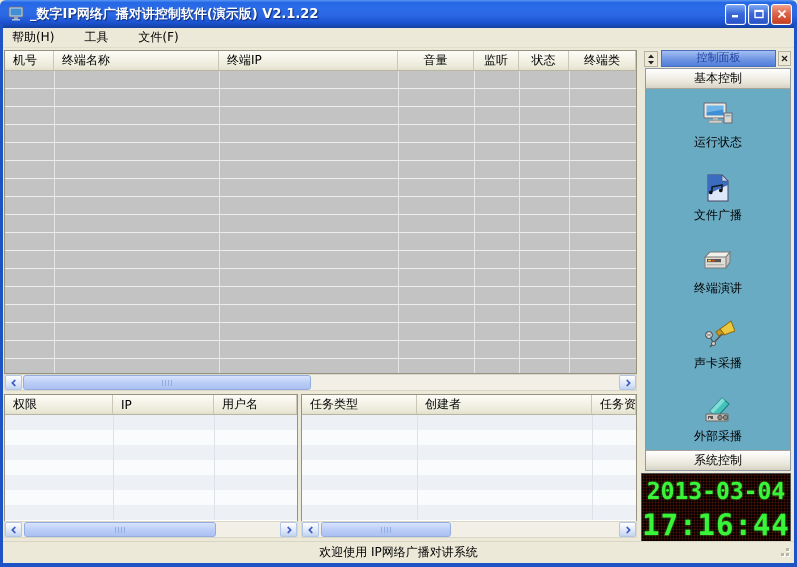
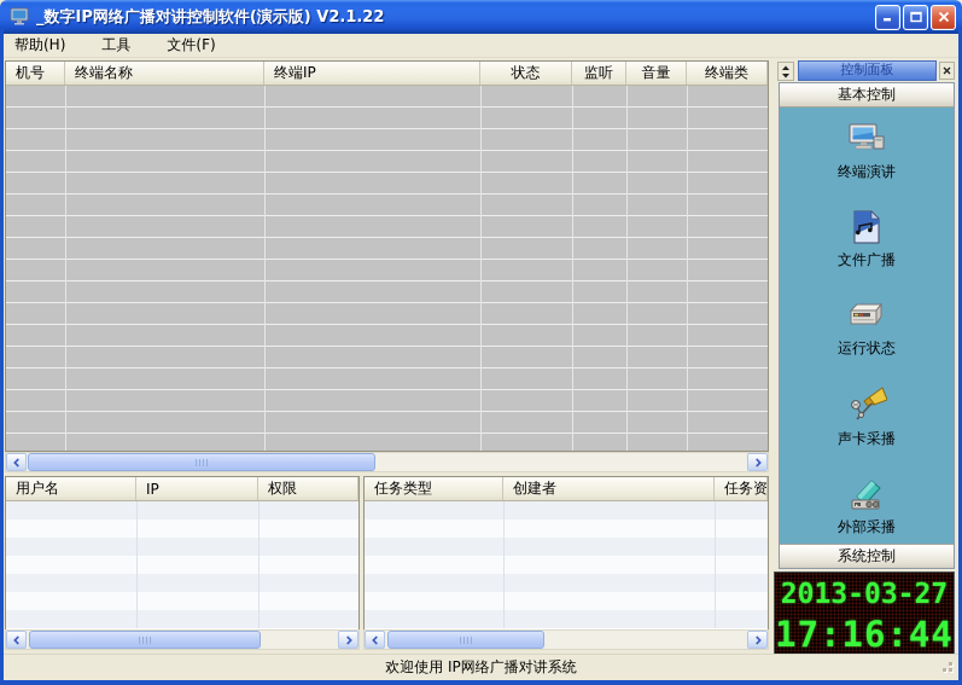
  _数字IP网络广播对讲控制软件(演示版) V2.1.22
  帮助(H)
  工具
  文件(F)
  机号
  终端名称
  终端IP
- 音量
+ 状态
  监听
- 状态
+ 音量
  终端类
- 权限
+ 用户名
  IP
- 用户名
+ 权限
  任务类型
  创建者
  任务资
  控制面板
  基本控制
- 运行状态
+ 终端演讲
  文件广播
- 终端演讲
+ 运行状态
  声卡采播
  外部采播
  系统控制
- 2013-03-04
+ 2013-03-27
  17:16:44
  欢迎使用 IP网络广播对讲系统
